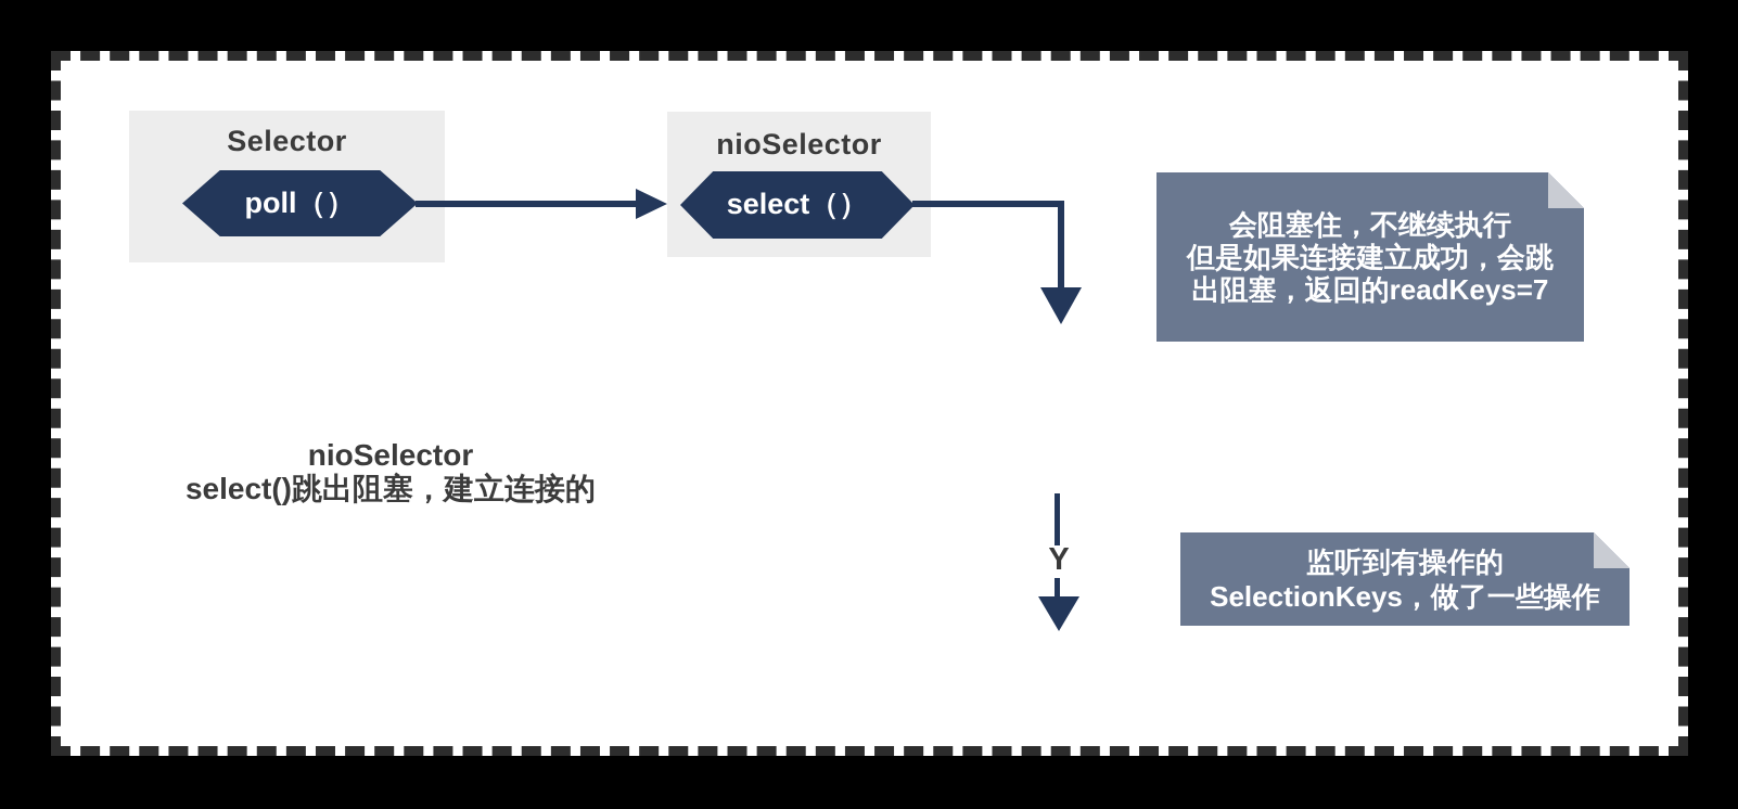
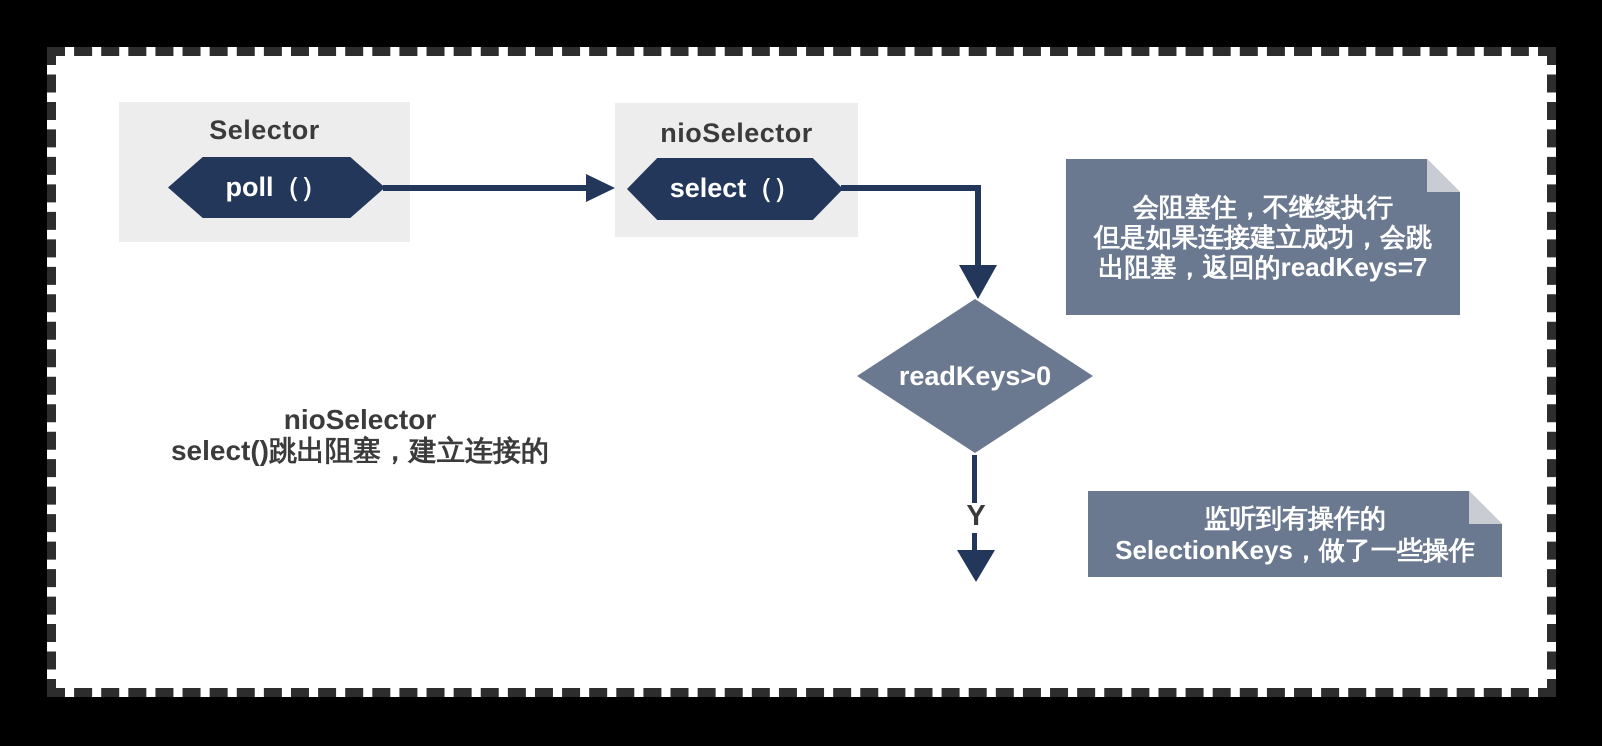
  Selector
  nioSelector
  Y
  poll（）
  select（）
+ readKeys>0
  会阻塞住，不继续执行
  但是如果连接建立成功，会跳
  出阻塞，返回的readKeys=7
  监听到有操作的
  SelectionKeys，做了一些操作
  nioSelector
  select()跳出阻塞，建立连接的
